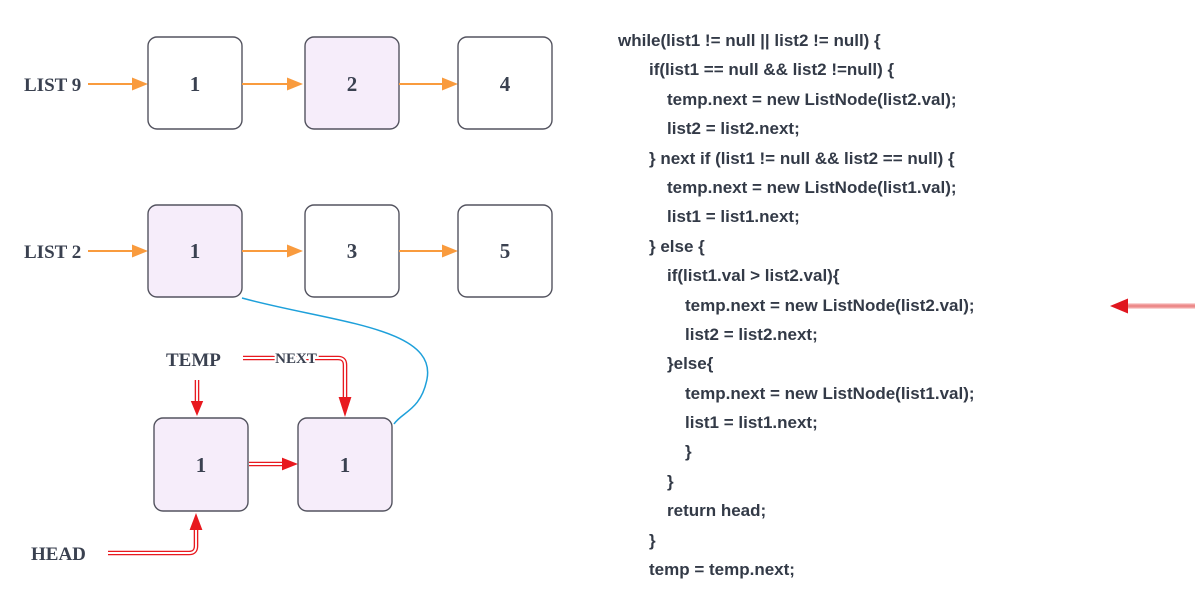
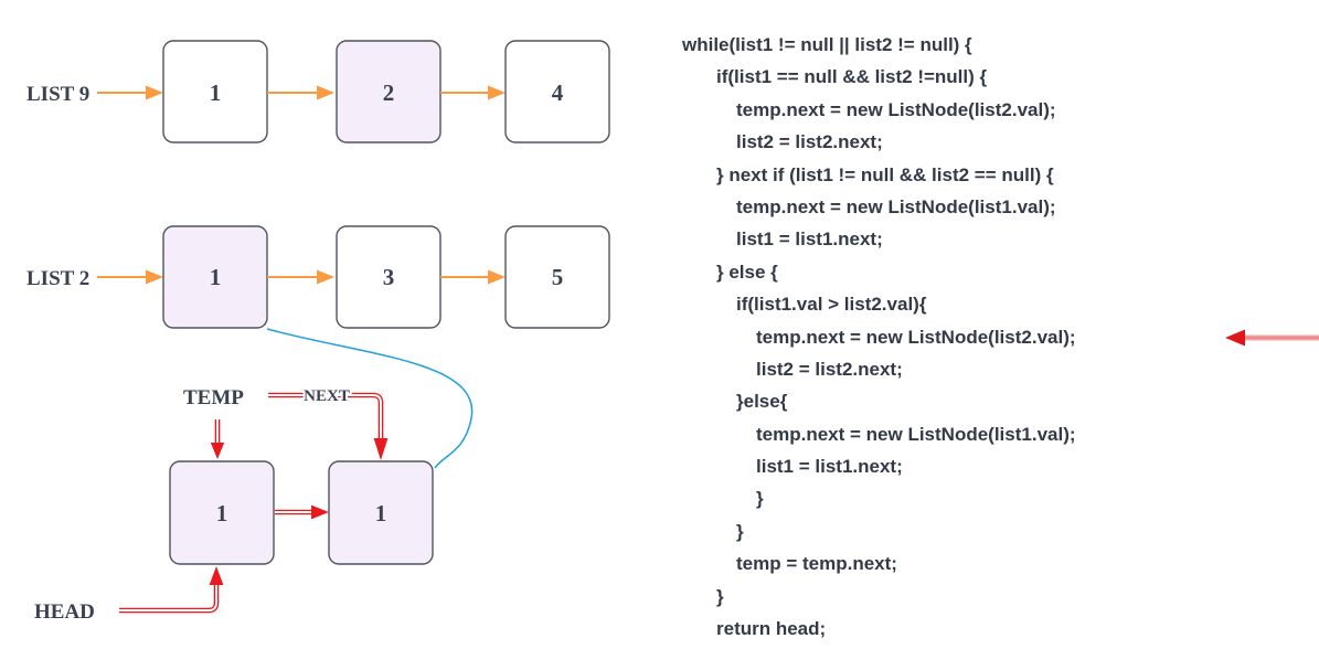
  LIST 9
  1
  2
  4
  LIST 2
  1
  3
  5
  TEMP
  NEXT
  1
  1
  HEAD
  while(list1 != null || list2 != null) {
  if(list1 == null && list2 !=null) {
  temp.next = new ListNode(list2.val);
  list2 = list2.next;
  } next if (list1 != null && list2 == null) {
  temp.next = new ListNode(list1.val);
  list1 = list1.next;
  } else {
  if(list1.val > list2.val){
  temp.next = new ListNode(list2.val);
  list2 = list2.next;
  }else{
  temp.next = new ListNode(list1.val);
  list1 = list1.next;
  }
  }
- return head;
+ temp = temp.next;
  }
- temp = temp.next;
+ return head;
